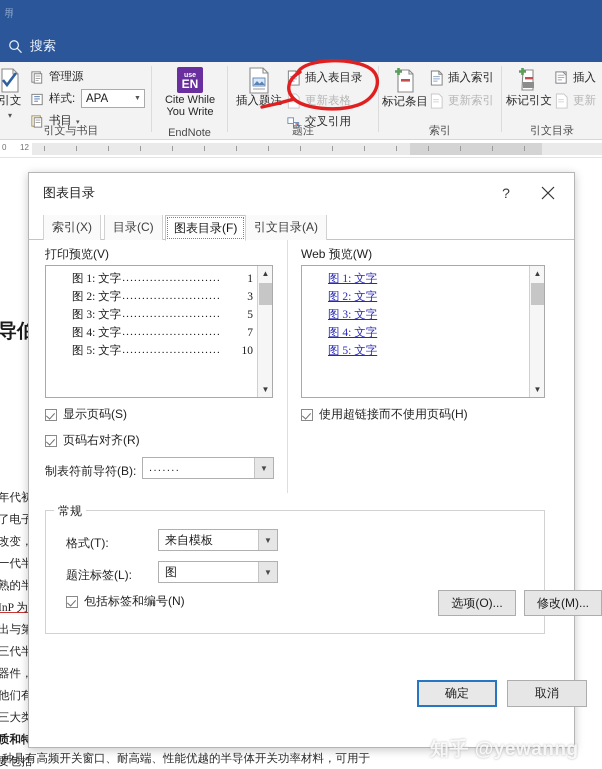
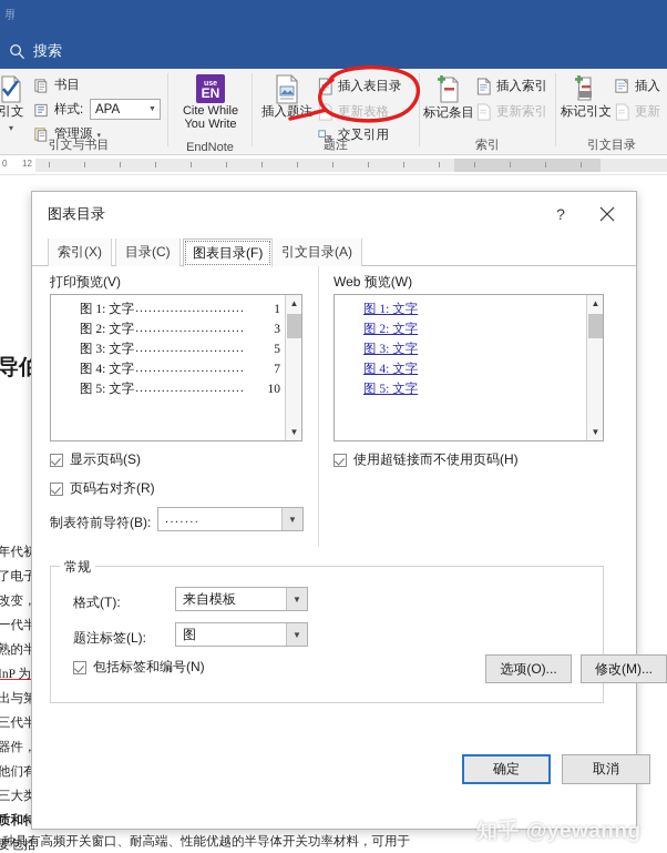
  搜索
  引文
  ▾
- 管理源
+ 书目
  样式:
  APA
- 书目
+ 管理源
  引文与书目
  EN
  Cite While You Write
  EndNote
  插入题注
  插入表目录
  更新表格
  交叉引用
  题注
  标记条目
  插入索引
  更新索引
  索引
  标记引文
  插入
  更新
  引文目录
  0
  12
  导伯
  年代初
  了电子
  改变，
  一代半
  熟的半
  nP 为
  出与第
  三代半
  器件，
  他们有
  三大类
  质和特
  要包括
  种具有高频开关窗口、耐高端、性能优越的半导体开关功率材料，可用于
  图表目录
  ?
  索引(X)
  目录(C)
  图表目录(F)
  引文目录(A)
  打印预览(V)
  图 1: 文字
  .........................
  1
  图 2: 文字
  .........................
  3
  图 3: 文字
  .........................
  5
  图 4: 文字
  .........................
  7
  图 5: 文字
  .........................
  10
  ▲
  ▼
  Web 预览(W)
  图 1: 文字
  图 2: 文字
  图 3: 文字
  图 4: 文字
  图 5: 文字
  ▲
  ▼
  显示页码(S)
  页码右对齐(R)
  制表符前导符(B):
  .......
  ▼
  使用超链接而不使用页码(H)
  常规
  格式(T):
  来自模板
  ▼
  题注标签(L):
  图
  ▼
  包括标签和编号(N)
  选项(O)...
  修改(M)...
  确定
  取消
  知乎 @yewanng
